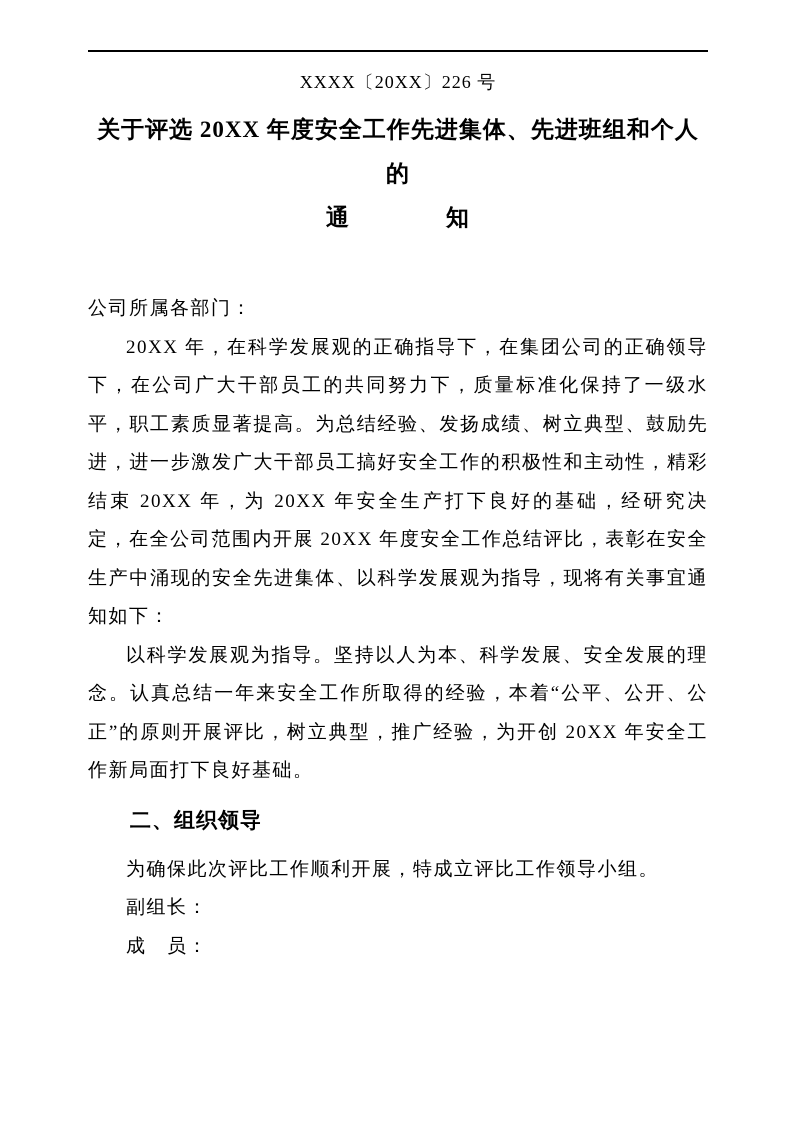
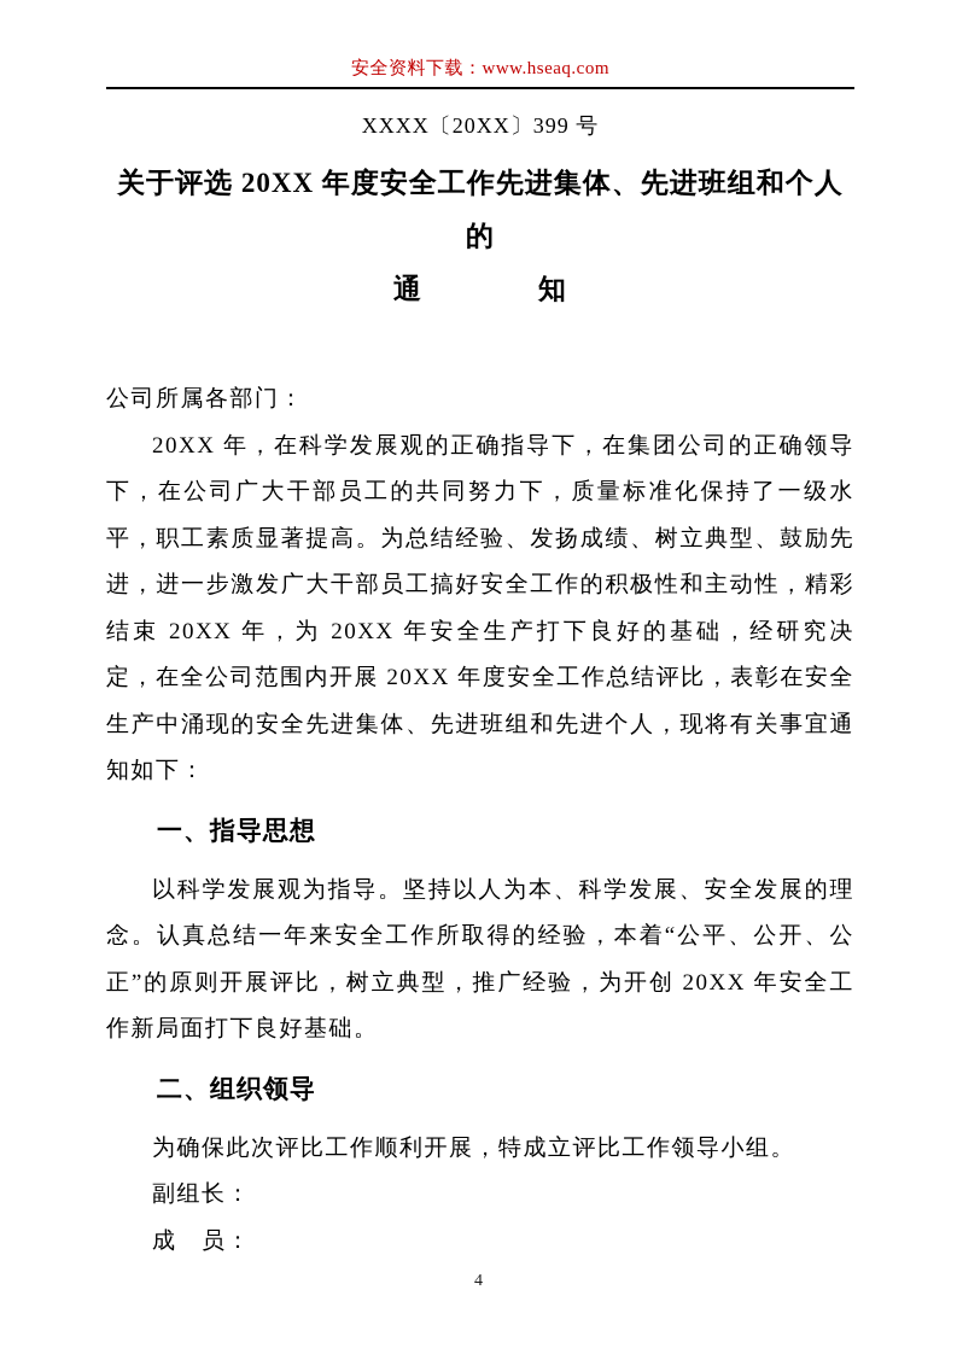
+ 安全资料下载：www.hseaq.com
- XXXX〔20XX〕226 号
+ XXXX〔20XX〕399 号
  关于评选 20XX 年度安全工作先进集体、先进班组和个人的
  通 知
  公司所属各部门：
- 20XX 年，在科学发展观的正确指导下，在集团公司的正确领导下，在公司广大干部员工的共同努力下，质量标准化保持了一级水平，职工素质显著提高。为总结经验、发扬成绩、树立典型、鼓励先进，进一步激发广大干部员工搞好安全工作的积极性和主动性，精彩结束 20XX 年，为 20XX 年安全生产打下良好的基础，经研究决定，在全公司范围内开展 20XX 年度安全工作总结评比，表彰在安全生产中涌现的安全先进集体、以科学发展观为指导，现将有关事宜通知如下：
+ 20XX 年，在科学发展观的正确指导下，在集团公司的正确领导下，在公司广大干部员工的共同努力下，质量标准化保持了一级水平，职工素质显著提高。为总结经验、发扬成绩、树立典型、鼓励先进，进一步激发广大干部员工搞好安全工作的积极性和主动性，精彩结束 20XX 年，为 20XX 年安全生产打下良好的基础，经研究决定，在全公司范围内开展 20XX 年度安全工作总结评比，表彰在安全生产中涌现的安全先进集体、先进班组和先进个人，现将有关事宜通知如下：
+ 一、指导思想
  以科学发展观为指导。坚持以人为本、科学发展、安全发展的理念。认真总结一年来安全工作所取得的经验，本着“公平、公开、公正”的原则开展评比，树立典型，推广经验，为开创 20XX 年安全工作新局面打下良好基础。
  二、组织领导
  为确保此次评比工作顺利开展，特成立评比工作领导小组。
  副组长：
  成 员：
+ 4
